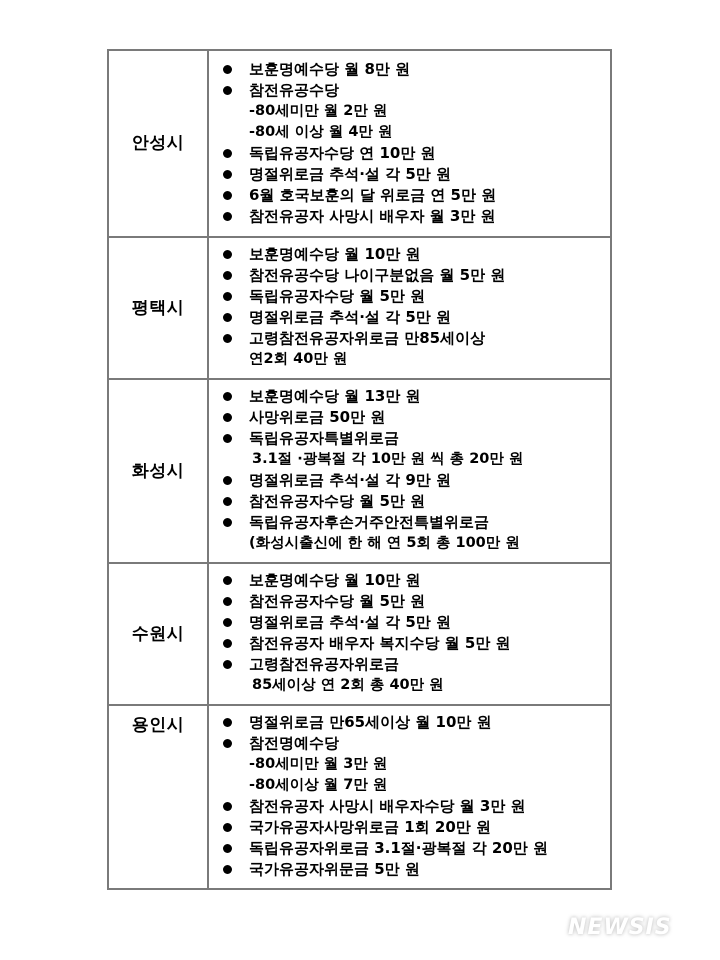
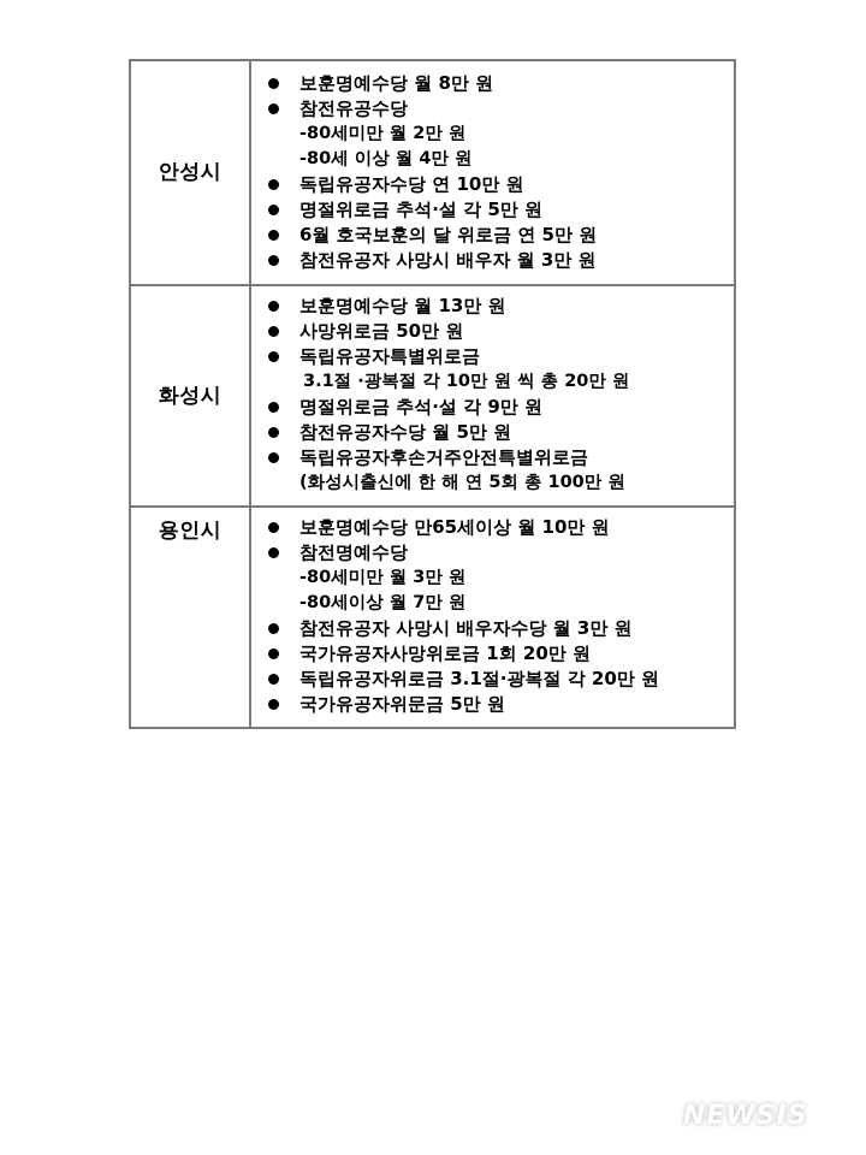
  안성시	보훈명예수당 월 8만 원 참전유공수당 -80세미만 월 2만 원 -80세 이상 월 4만 원 독립유공자수당 연 10만 원 명절위로금 추석·설 각 5만 원 6월 호국보훈의 달 위로금 연 5만 원 참전유공자 사망시 배우자 월 3만 원
- 평택시	보훈명예수당 월 10만 원 참전유공수당 나이구분없음 월 5만 원 독립유공자수당 월 5만 원 명절위로금 추석·설 각 5만 원 고령참전유공자위로금 만85세이상 연2회 40만 원
  화성시	보훈명예수당 월 13만 원 사망위로금 50만 원 독립유공자특별위로금 3.1절 ·광복절 각 10만 원 씩 총 20만 원 명절위로금 추석·설 각 9만 원 참전유공자수당 월 5만 원 독립유공자후손거주안전특별위로금 (화성시출신에 한 해 연 5회 총 100만 원
- 수원시	보훈명예수당 월 10만 원 참전유공자수당 월 5만 원 명절위로금 추석·설 각 5만 원 참전유공자 배우자 복지수당 월 5만 원 고령참전유공자위로금 85세이상 연 2회 총 40만 원
- 용인시	명절위로금 만65세이상 월 10만 원 참전명예수당 -80세미만 월 3만 원 -80세이상 월 7만 원 참전유공자 사망시 배우자수당 월 3만 원 국가유공자사망위로금 1회 20만 원 독립유공자위로금 3.1절·광복절 각 20만 원 국가유공자위문금 5만 원
+ 용인시	보훈명예수당 만65세이상 월 10만 원 참전명예수당 -80세미만 월 3만 원 -80세이상 월 7만 원 참전유공자 사망시 배우자수당 월 3만 원 국가유공자사망위로금 1회 20만 원 독립유공자위로금 3.1절·광복절 각 20만 원 국가유공자위문금 5만 원
  NEWSIS
